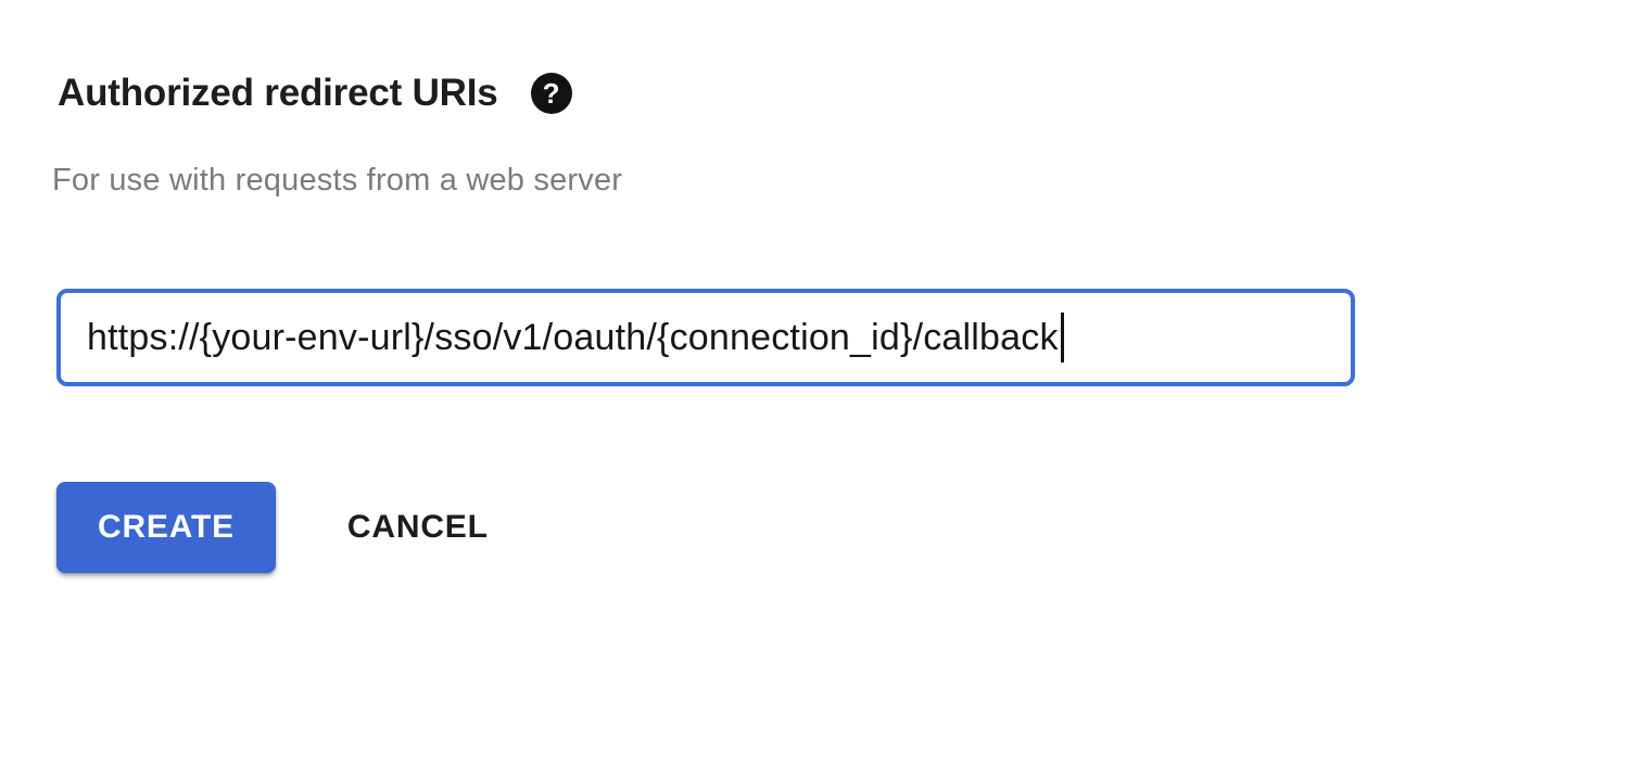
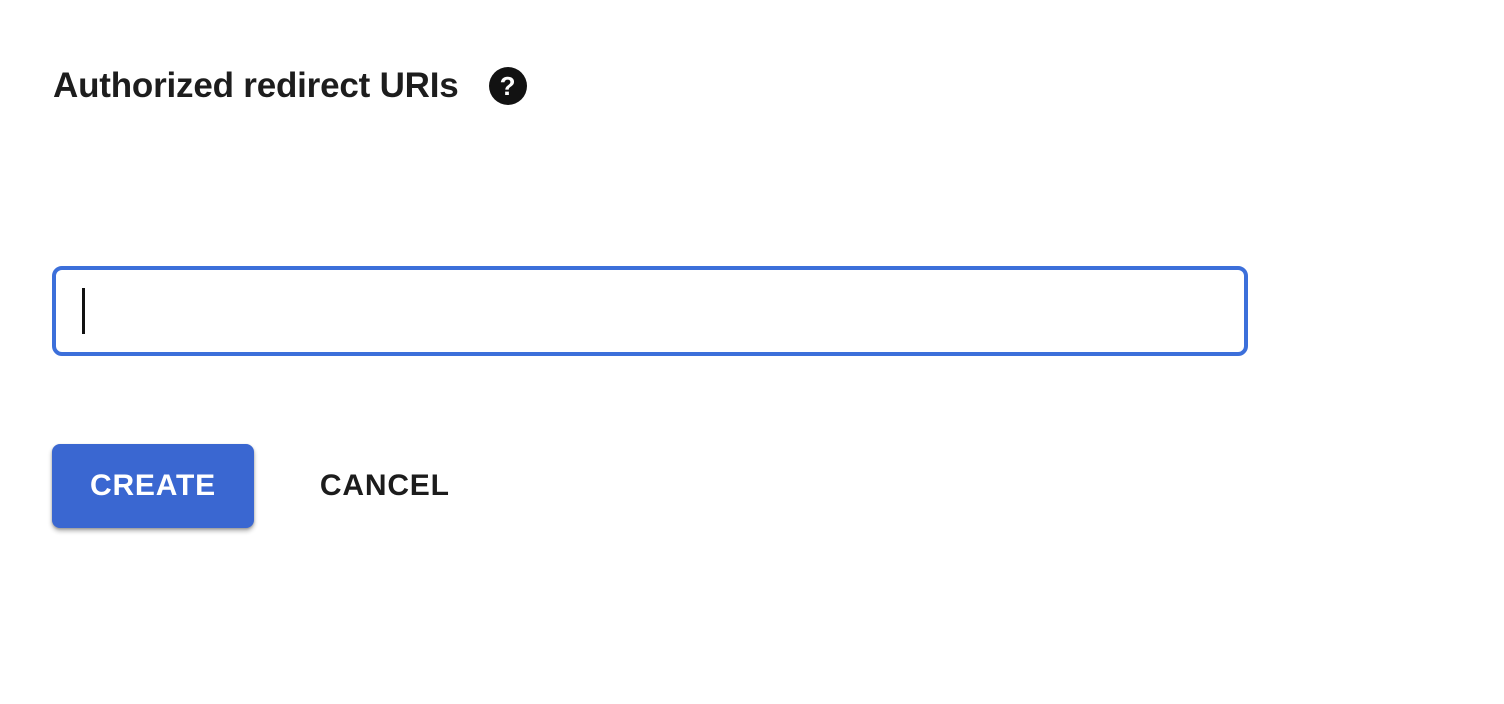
  Authorized redirect URIs
  ?
- For use with requests from a web server
- https://{your-env-url}/sso/v1/oauth/{connection_id}/callback
  CREATE
  CANCEL
